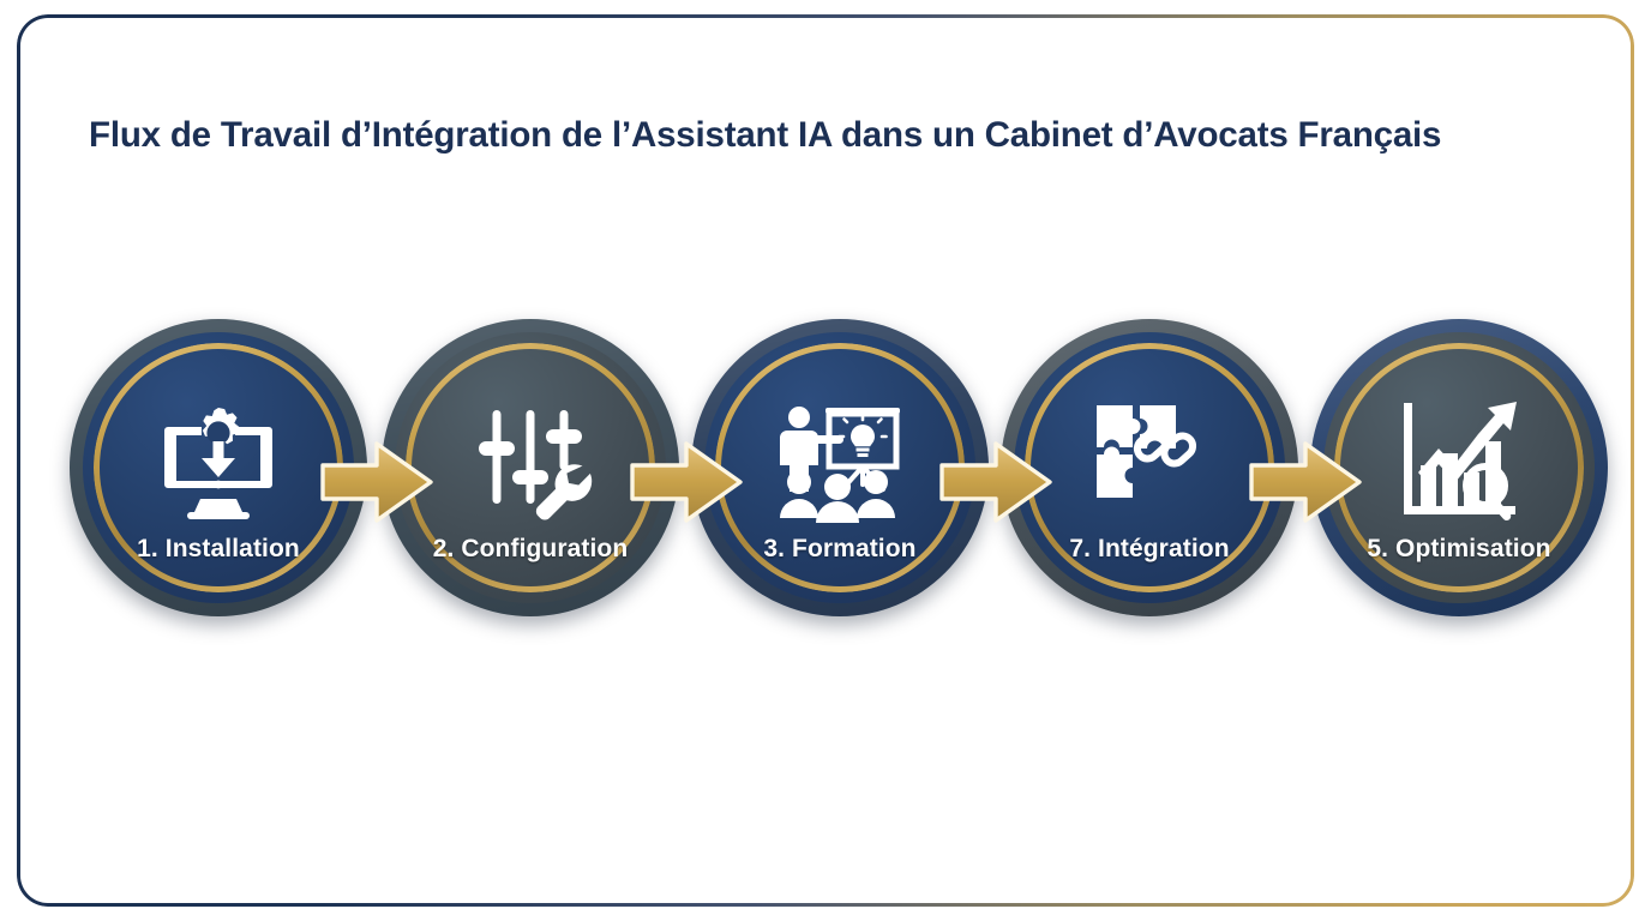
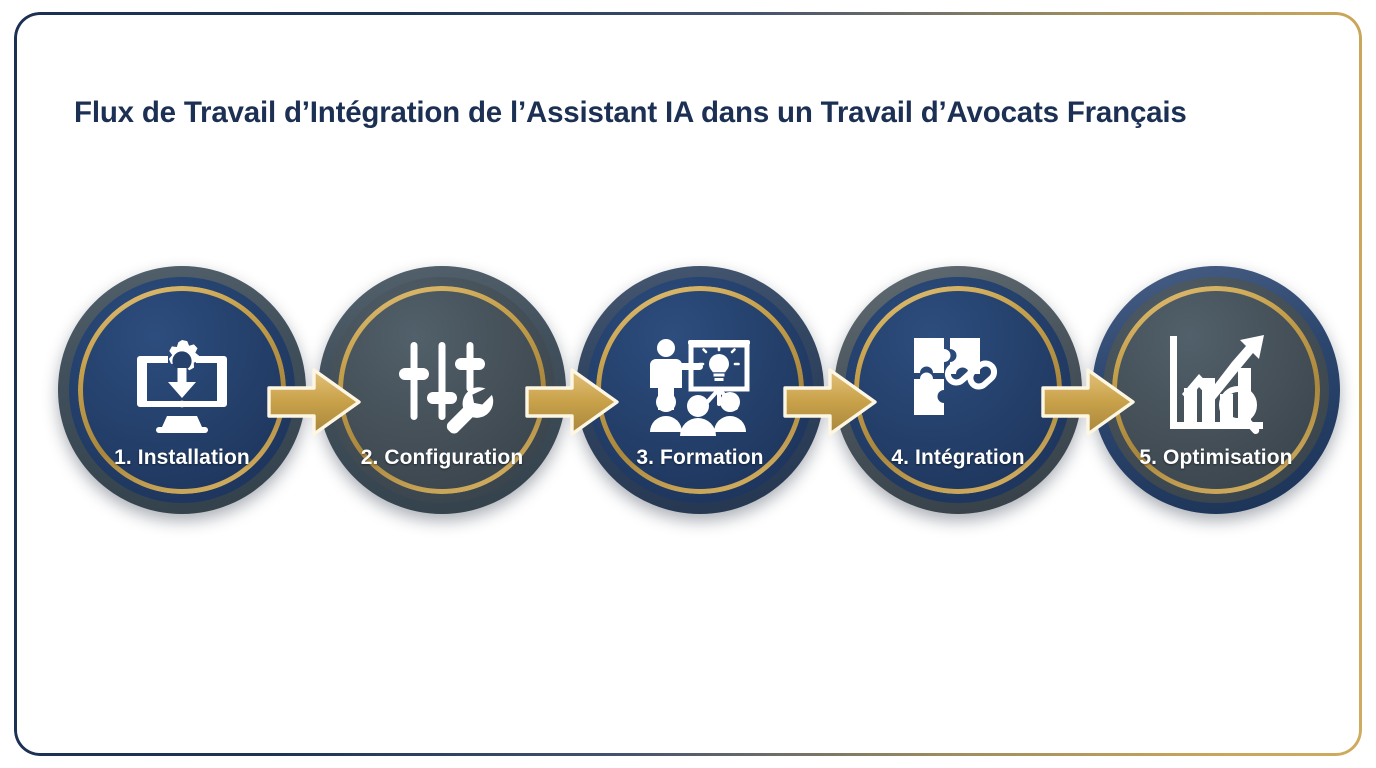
- Flux de Travail d’Intégration de l’Assistant IA dans un Cabinet d’Avocats Français
+ Flux de Travail d’Intégration de l’Assistant IA dans un Travail d’Avocats Français
  1. Installation
  2. Configuration
  3. Formation
- 7. Intégration
+ 4. Intégration
  5. Optimisation
